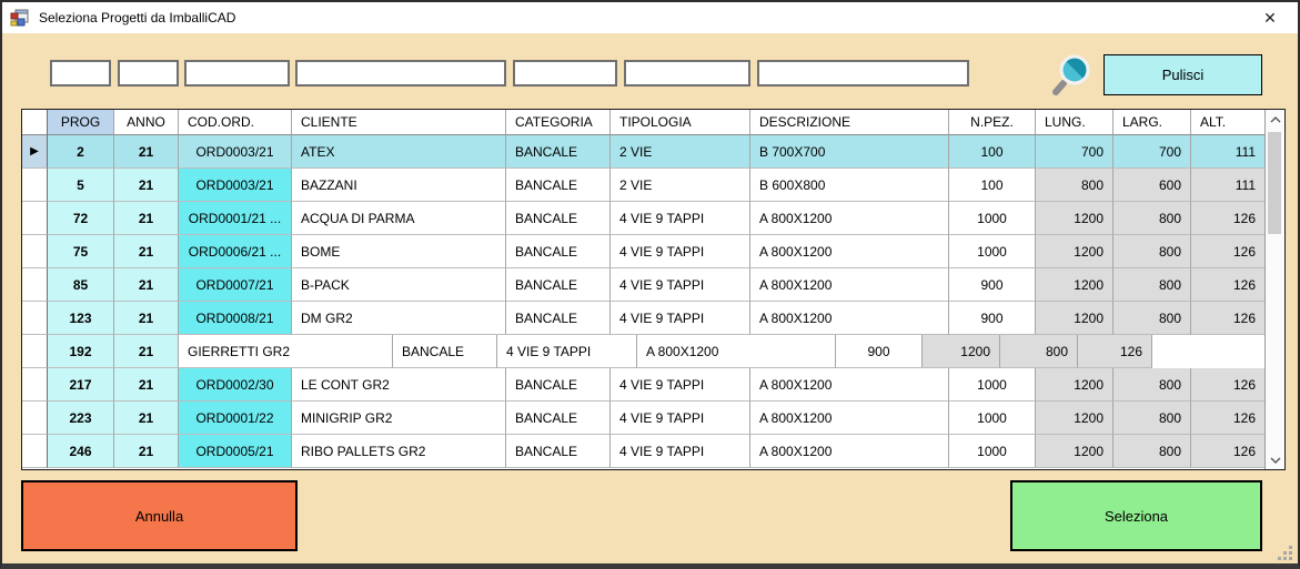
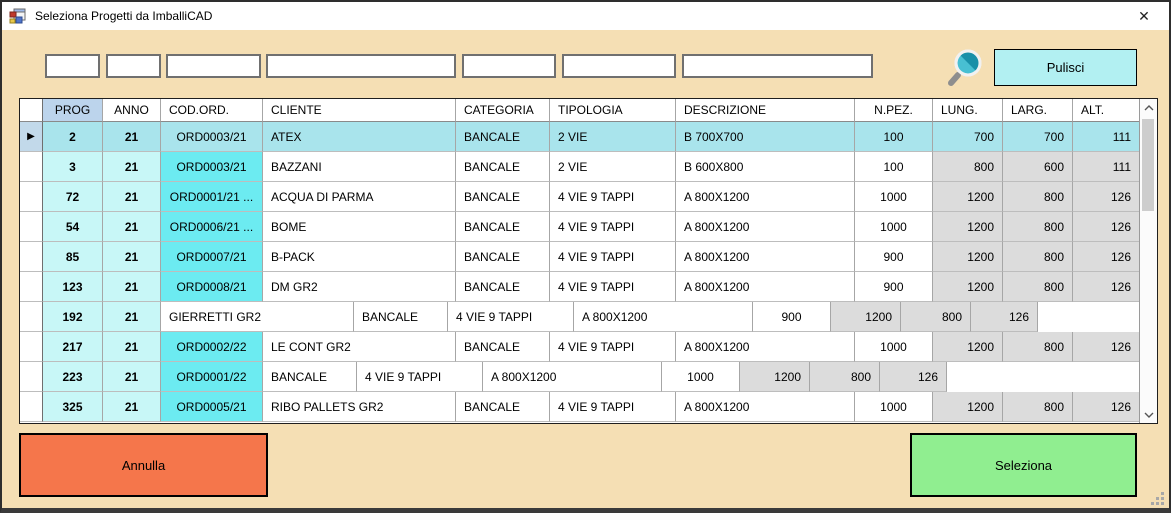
  Seleziona Progetti da ImballiCAD
  ✕
  Pulisci
  PROG
  ANNO
  COD.ORD.
  CLIENTE
  CATEGORIA
  TIPOLOGIA
  DESCRIZIONE
  N.PEZ.
  LUNG.
  LARG.
  ALT.
  ▶
  2
  21
  ORD0003/21
  ATEX
  BANCALE
  2 VIE
  B 700X700
  100
  700
  700
  111
- 5
+ 3
  21
  ORD0003/21
  BAZZANI
  BANCALE
  2 VIE
  B 600X800
  100
  800
  600
  111
  72
  21
  ORD0001/21 ...
  ACQUA DI PARMA
  BANCALE
  4 VIE 9 TAPPI
  A 800X1200
  1000
  1200
  800
  126
- 75
+ 54
  21
  ORD0006/21 ...
  BOME
  BANCALE
  4 VIE 9 TAPPI
  A 800X1200
  1000
  1200
  800
  126
  85
  21
  ORD0007/21
  B-PACK
  BANCALE
  4 VIE 9 TAPPI
  A 800X1200
  900
  1200
  800
  126
  123
  21
  ORD0008/21
  DM GR2
  BANCALE
  4 VIE 9 TAPPI
  A 800X1200
  900
  1200
  800
  126
  192
  21
  GIERRETTI GR2
  BANCALE
  4 VIE 9 TAPPI
  A 800X1200
  900
  1200
  800
  126
  217
  21
- ORD0002/30
+ ORD0002/22
  LE CONT GR2
  BANCALE
  4 VIE 9 TAPPI
  A 800X1200
  1000
  1200
  800
  126
  223
  21
  ORD0001/22
- MINIGRIP GR2
  BANCALE
  4 VIE 9 TAPPI
  A 800X1200
  1000
  1200
  800
  126
- 246
+ 325
  21
  ORD0005/21
  RIBO PALLETS GR2
  BANCALE
  4 VIE 9 TAPPI
  A 800X1200
  1000
  1200
  800
  126
  Annulla
  Seleziona
